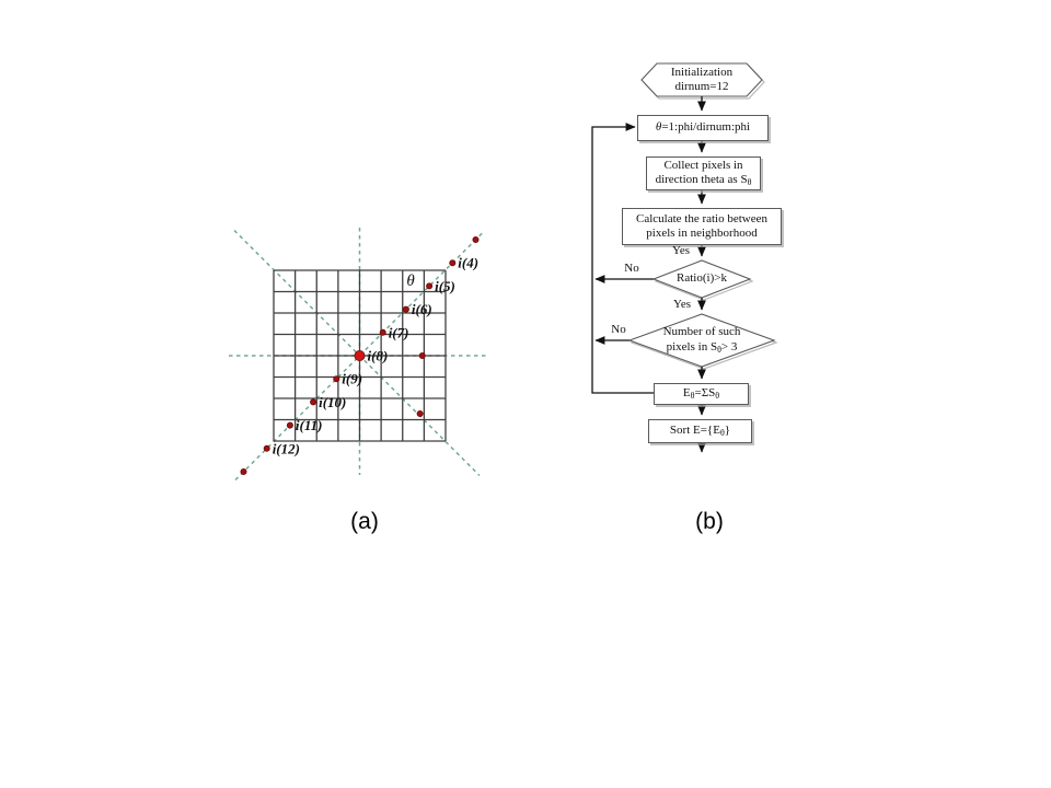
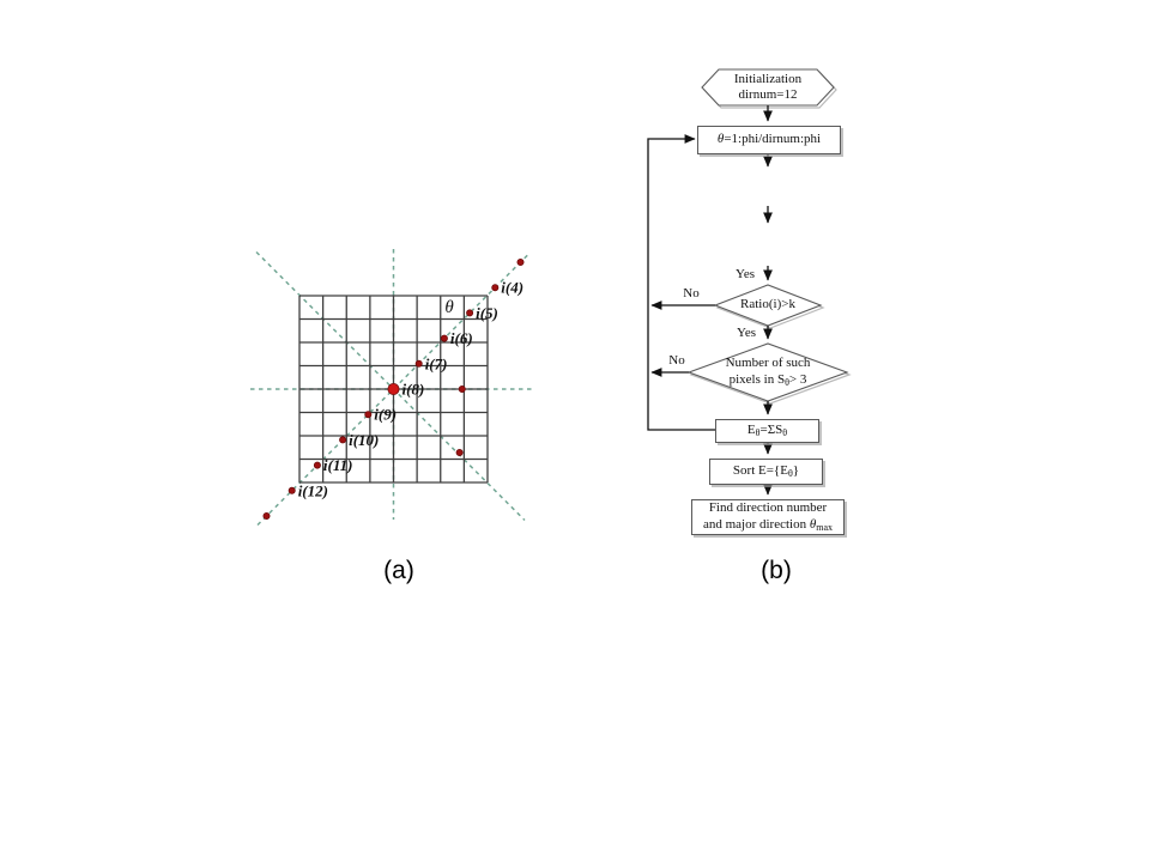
  i(4)
  i(5)
  i(6)
  i(7)
  i(8)
  i(9)
  i(10)
  i(11)
  i(12)
  θ
  Initialization
  dirnum=12
  θ=1:phi/dirnum:phi
- Collect pixels in
- direction theta as Sθ
- Calculate the ratio between
- pixels in neighborhood
  Ratio(i)>k
  Number of such
  pixels in Sθ> 3
  Eθ=ΣSθ
  Sort E={Eθ}
+ Find direction number
+ and major direction θmax
  Yes
  No
  Yes
  No
  (a)
  (b)
